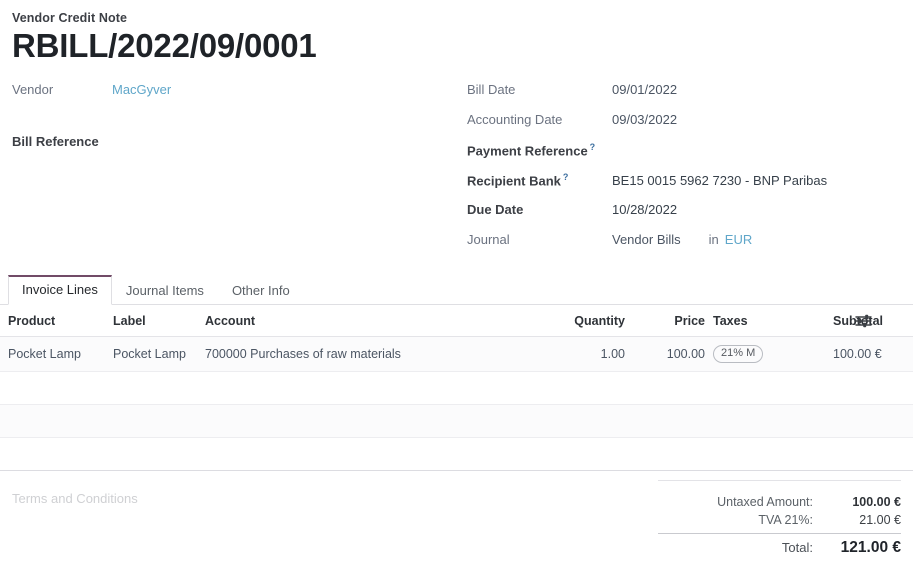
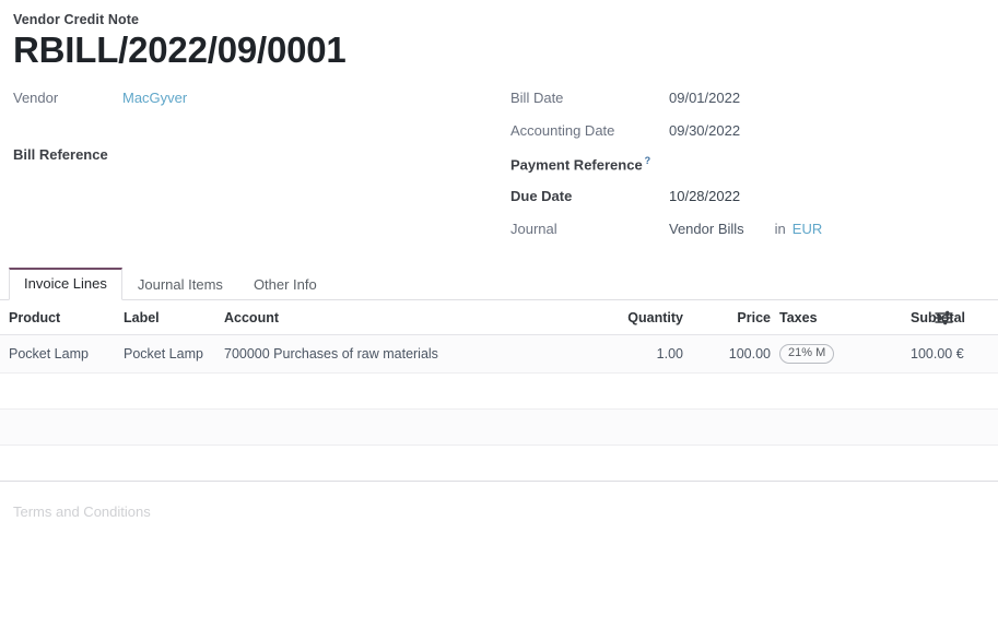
  Vendor Credit Note
  RBILL/2022/09/0001
  Vendor
  MacGyver
  Bill Reference
  Bill Date
  09/01/2022
  Accounting Date
- 09/03/2022
+ 09/30/2022
  Payment Reference ?
- Recipient Bank ?
- BE15 0015 5962 7230 - BNP Paribas
  Due Date
  10/28/2022
  Journal
  Vendor Bills
  in
  EUR
  Invoice Lines
  Journal Items
  Other Info
  Product	Label	Account	Quantity	Price	Taxes	Subal
  Pocket Lamp	Pocket Lamp	700000 Purchases of raw materials	1.00	100.00	21% M	100.00 €
  Terms and Conditions
- Untaxed Amount:
- 100.00 €
- TVA 21%:
- 21.00 €
- Total:
- 121.00 €
